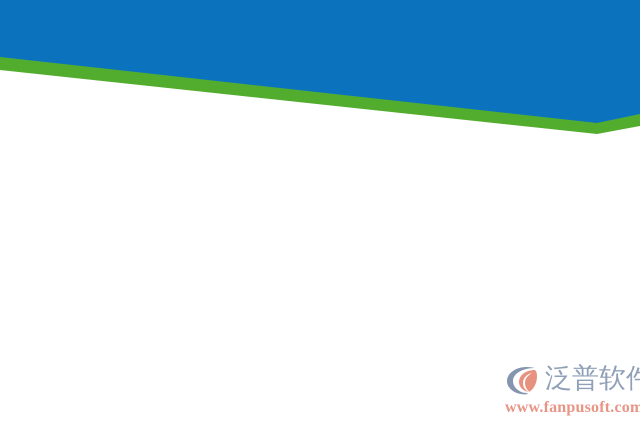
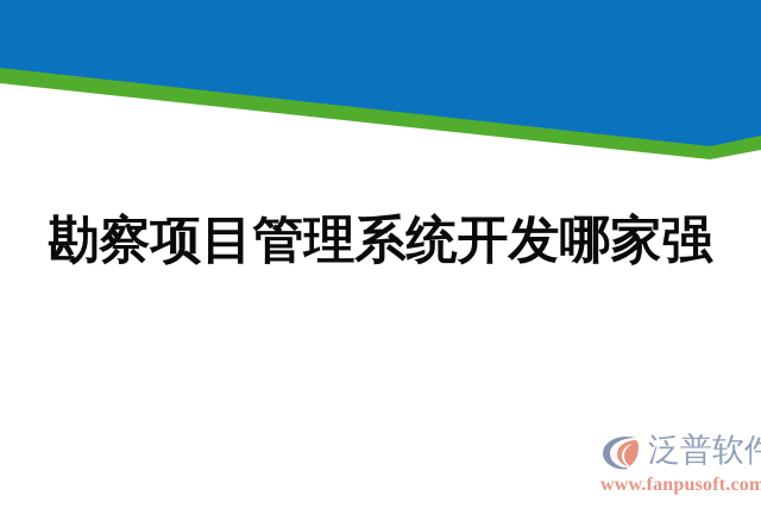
+ 勘察项目管理系统开发哪家强
  泛普软
  www.fanpusoft.com
